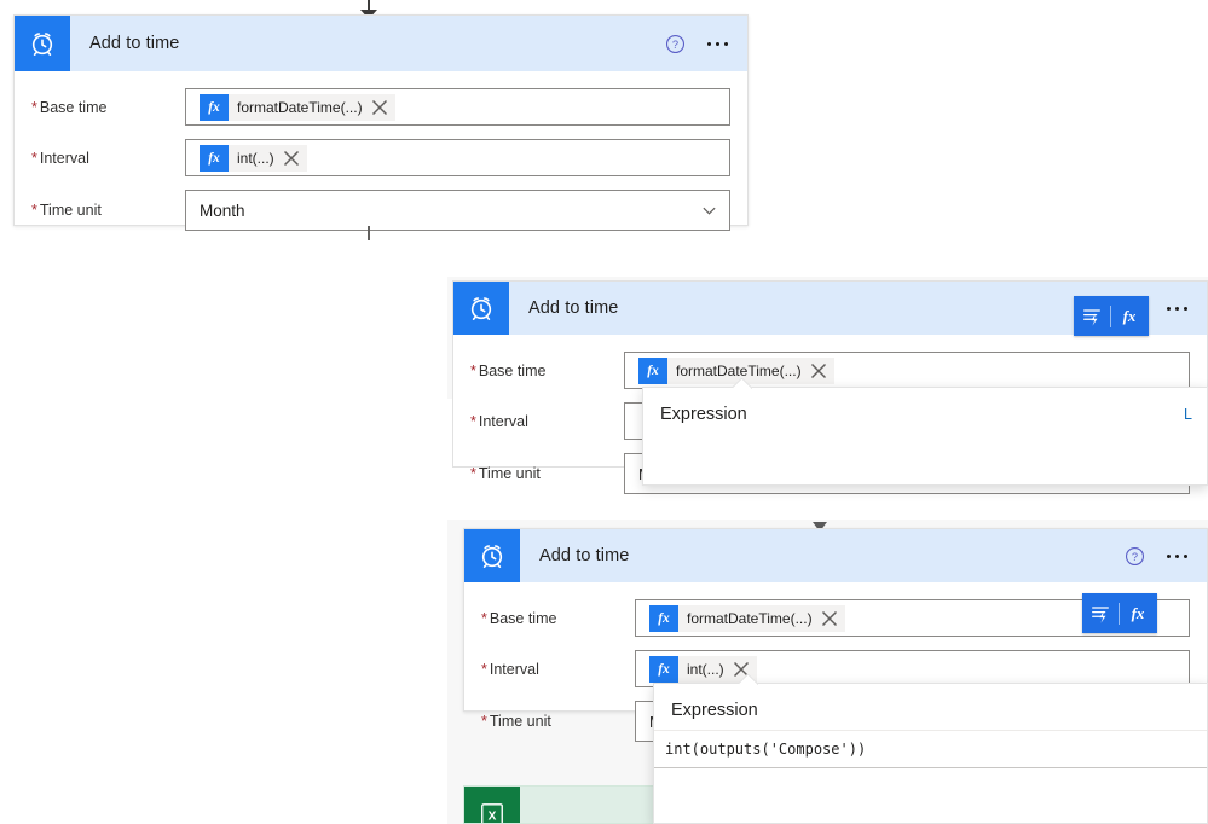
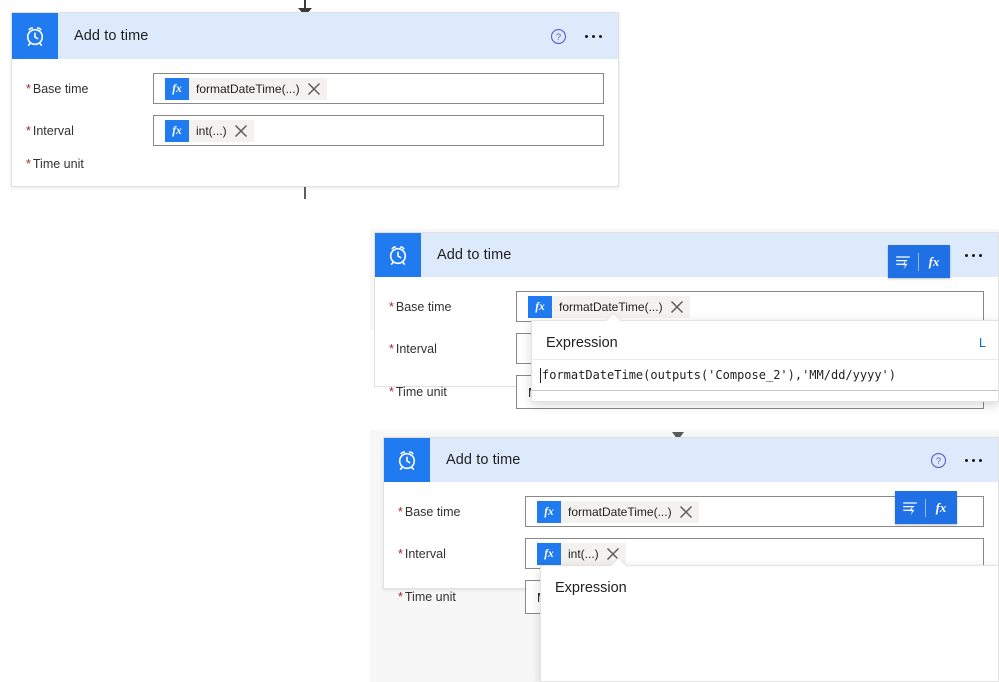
  Add to time
  ?
  * Base time
  fx
  formatDateTime(...)
  * Interval
  fx
  int(...)
  * Time unit
- Month
  Add to time
  * Base time
  fx
  formatDateTime(...)
  * Interval
  * Time unit
  fx
  Expression
  L
+ formatDateTime(outputs('Compose_2'),'MM/dd/yyyy')
  Add to time
  ?
  * Base time
  fx
  formatDateTime(...)
  * Interval
  fx
  int(...)
  * Time unit
  fx
- X
  Expression
- int(outputs('Compose'))
